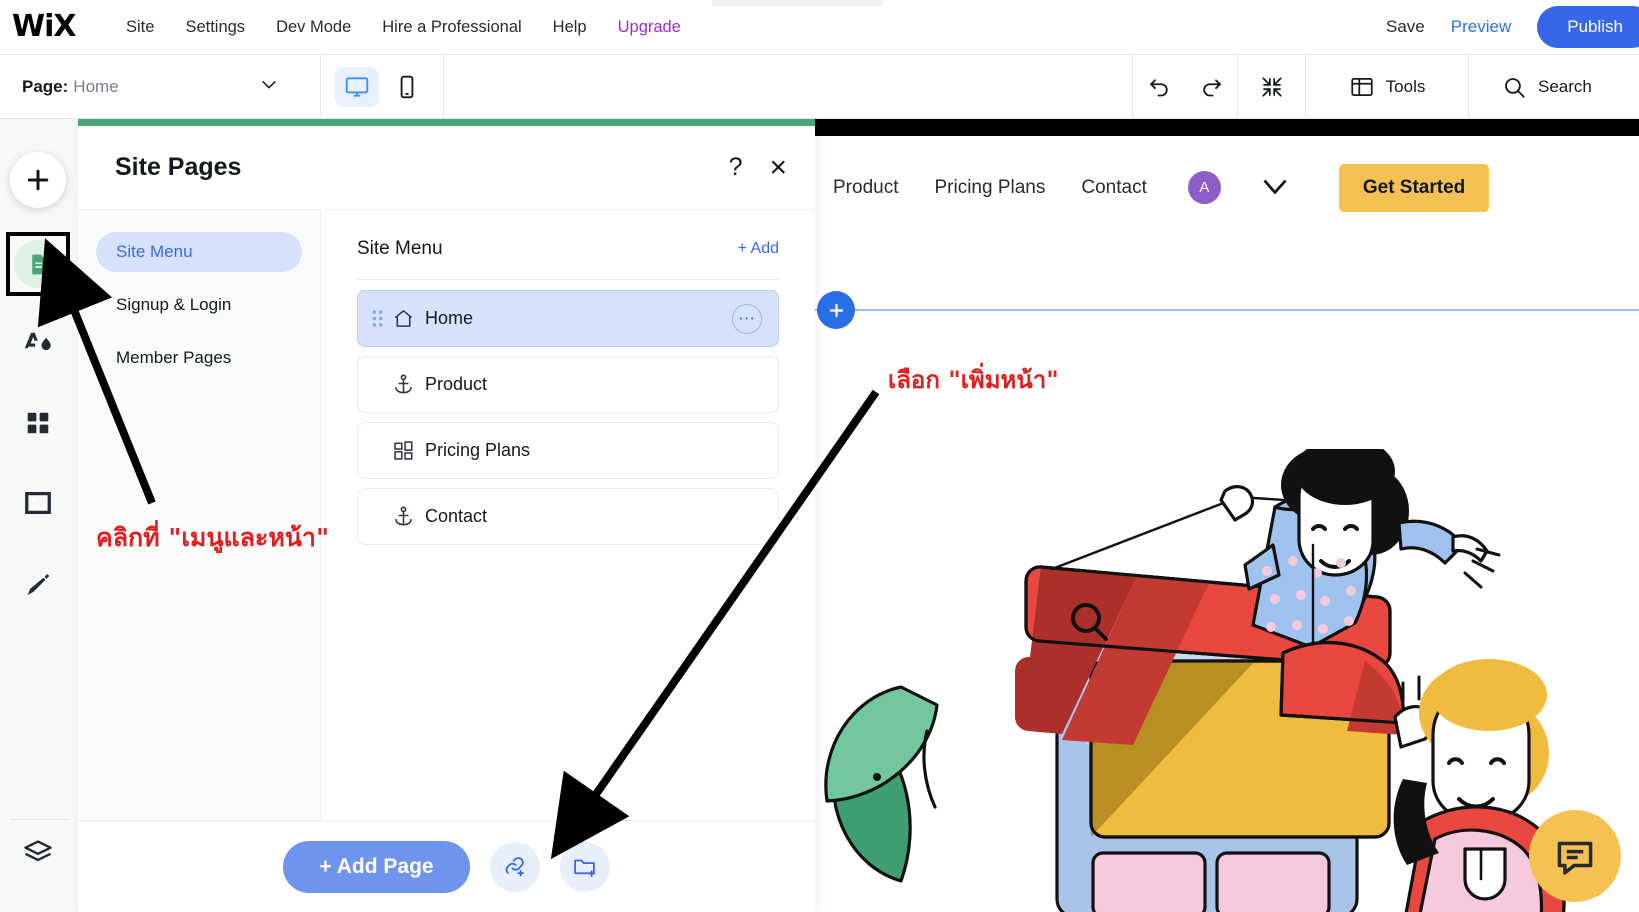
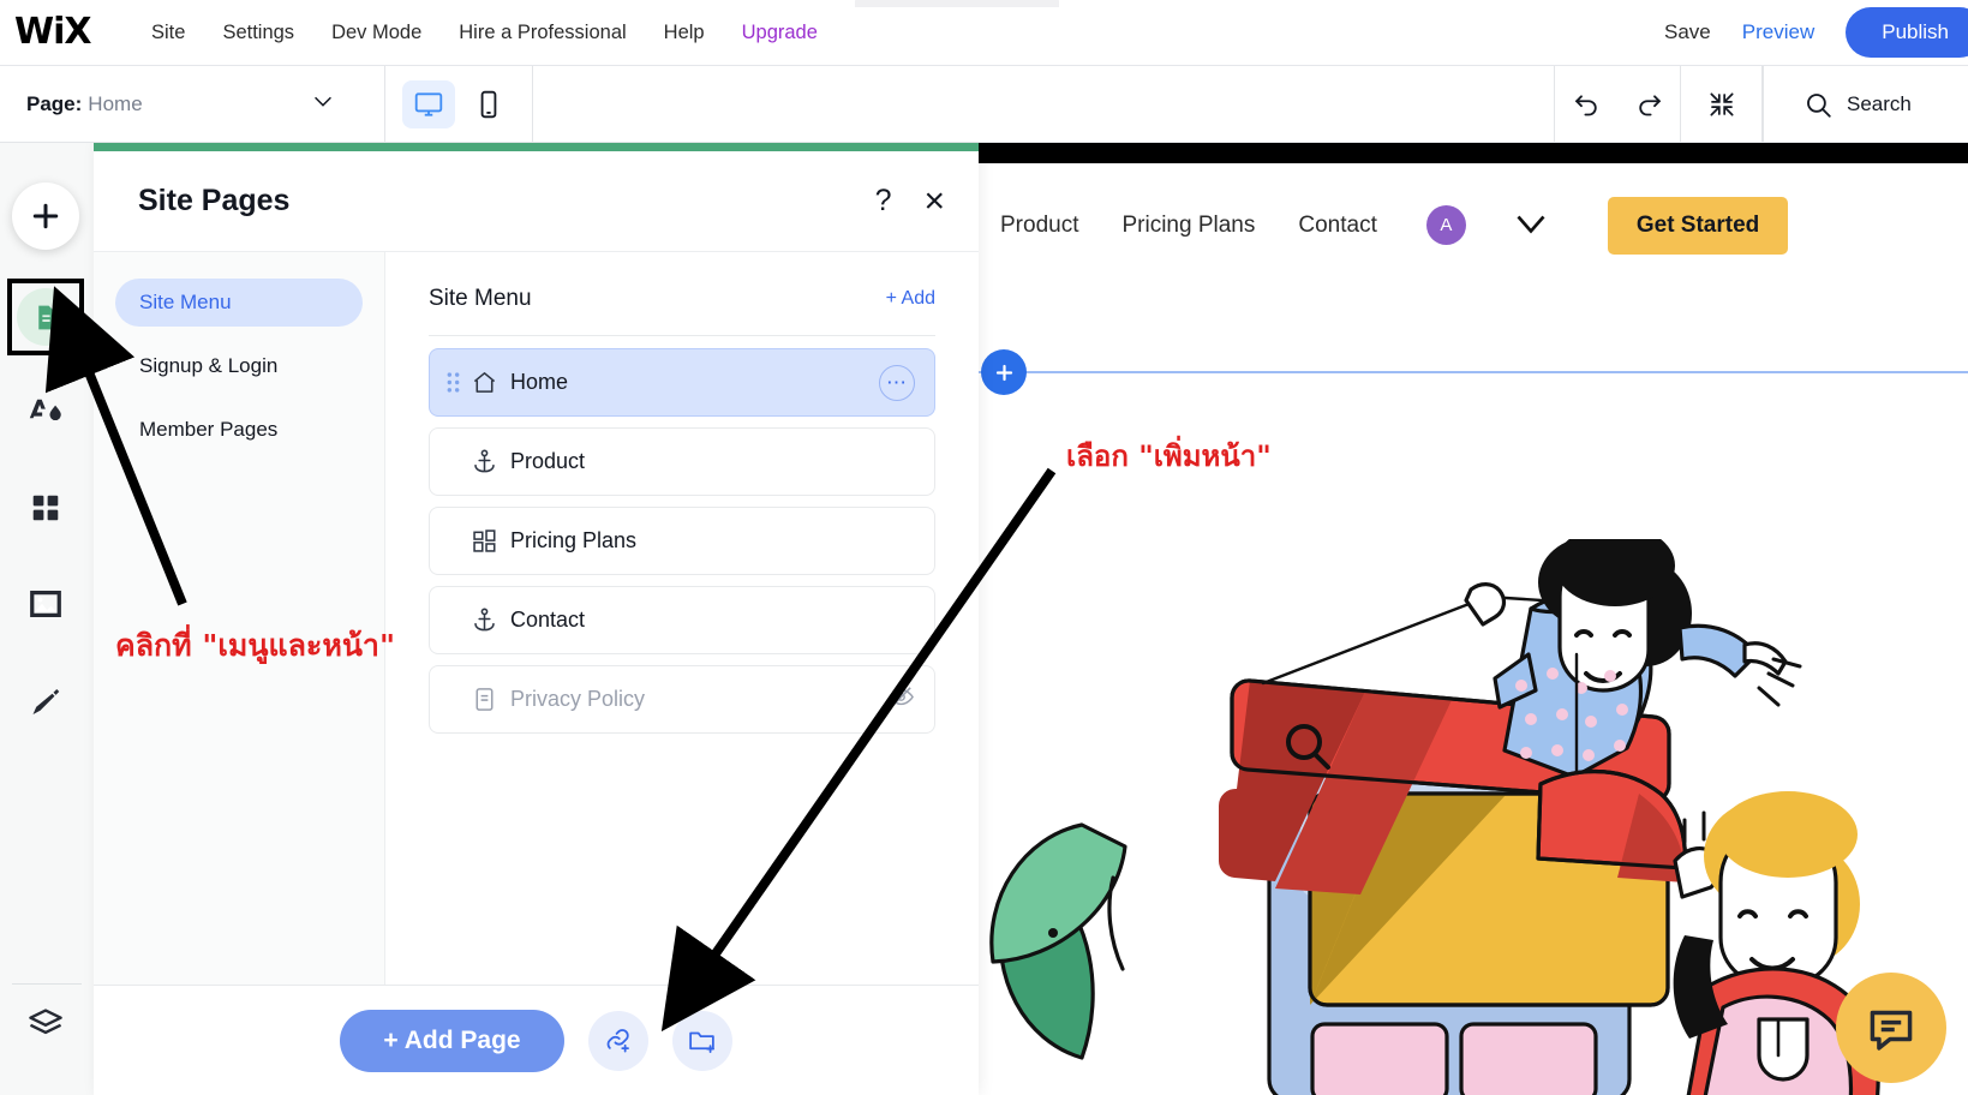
  WiX
  Site
  Settings
  Dev Mode
  Hire a Professional
  Help
  Upgrade
  Save
  Preview
  Publish
  Page:
  Home
- Tools
  Search
  Product
  Pricing Plans
  Contact
  A
  Get Started
  Site Pages
  ?
  ×
  Site Menu
  Signup & Login
  Member Pages
  Site Menu
  + Add
  Home
  ⋯
  Product
  Pricing Plans
  Contact
+ Privacy Policy
  + Add Page
  คลิกที่ "เมนูและหน้า"
  เลือก "เพิ่มหน้า"
